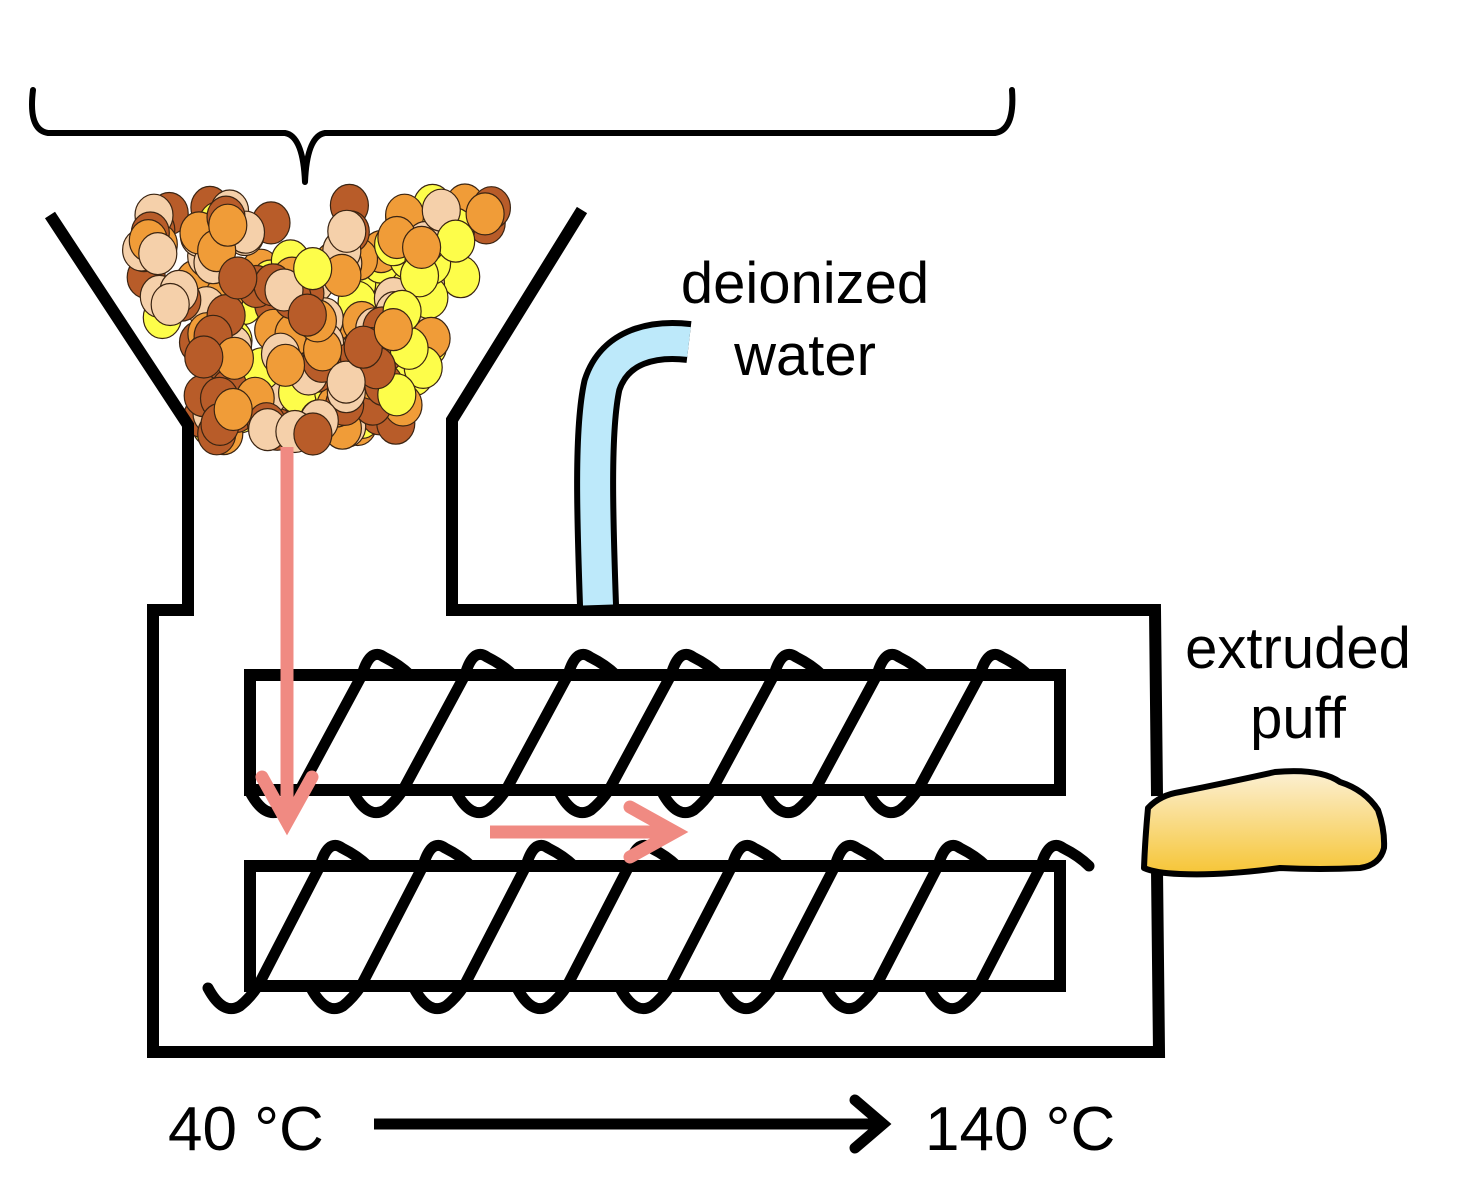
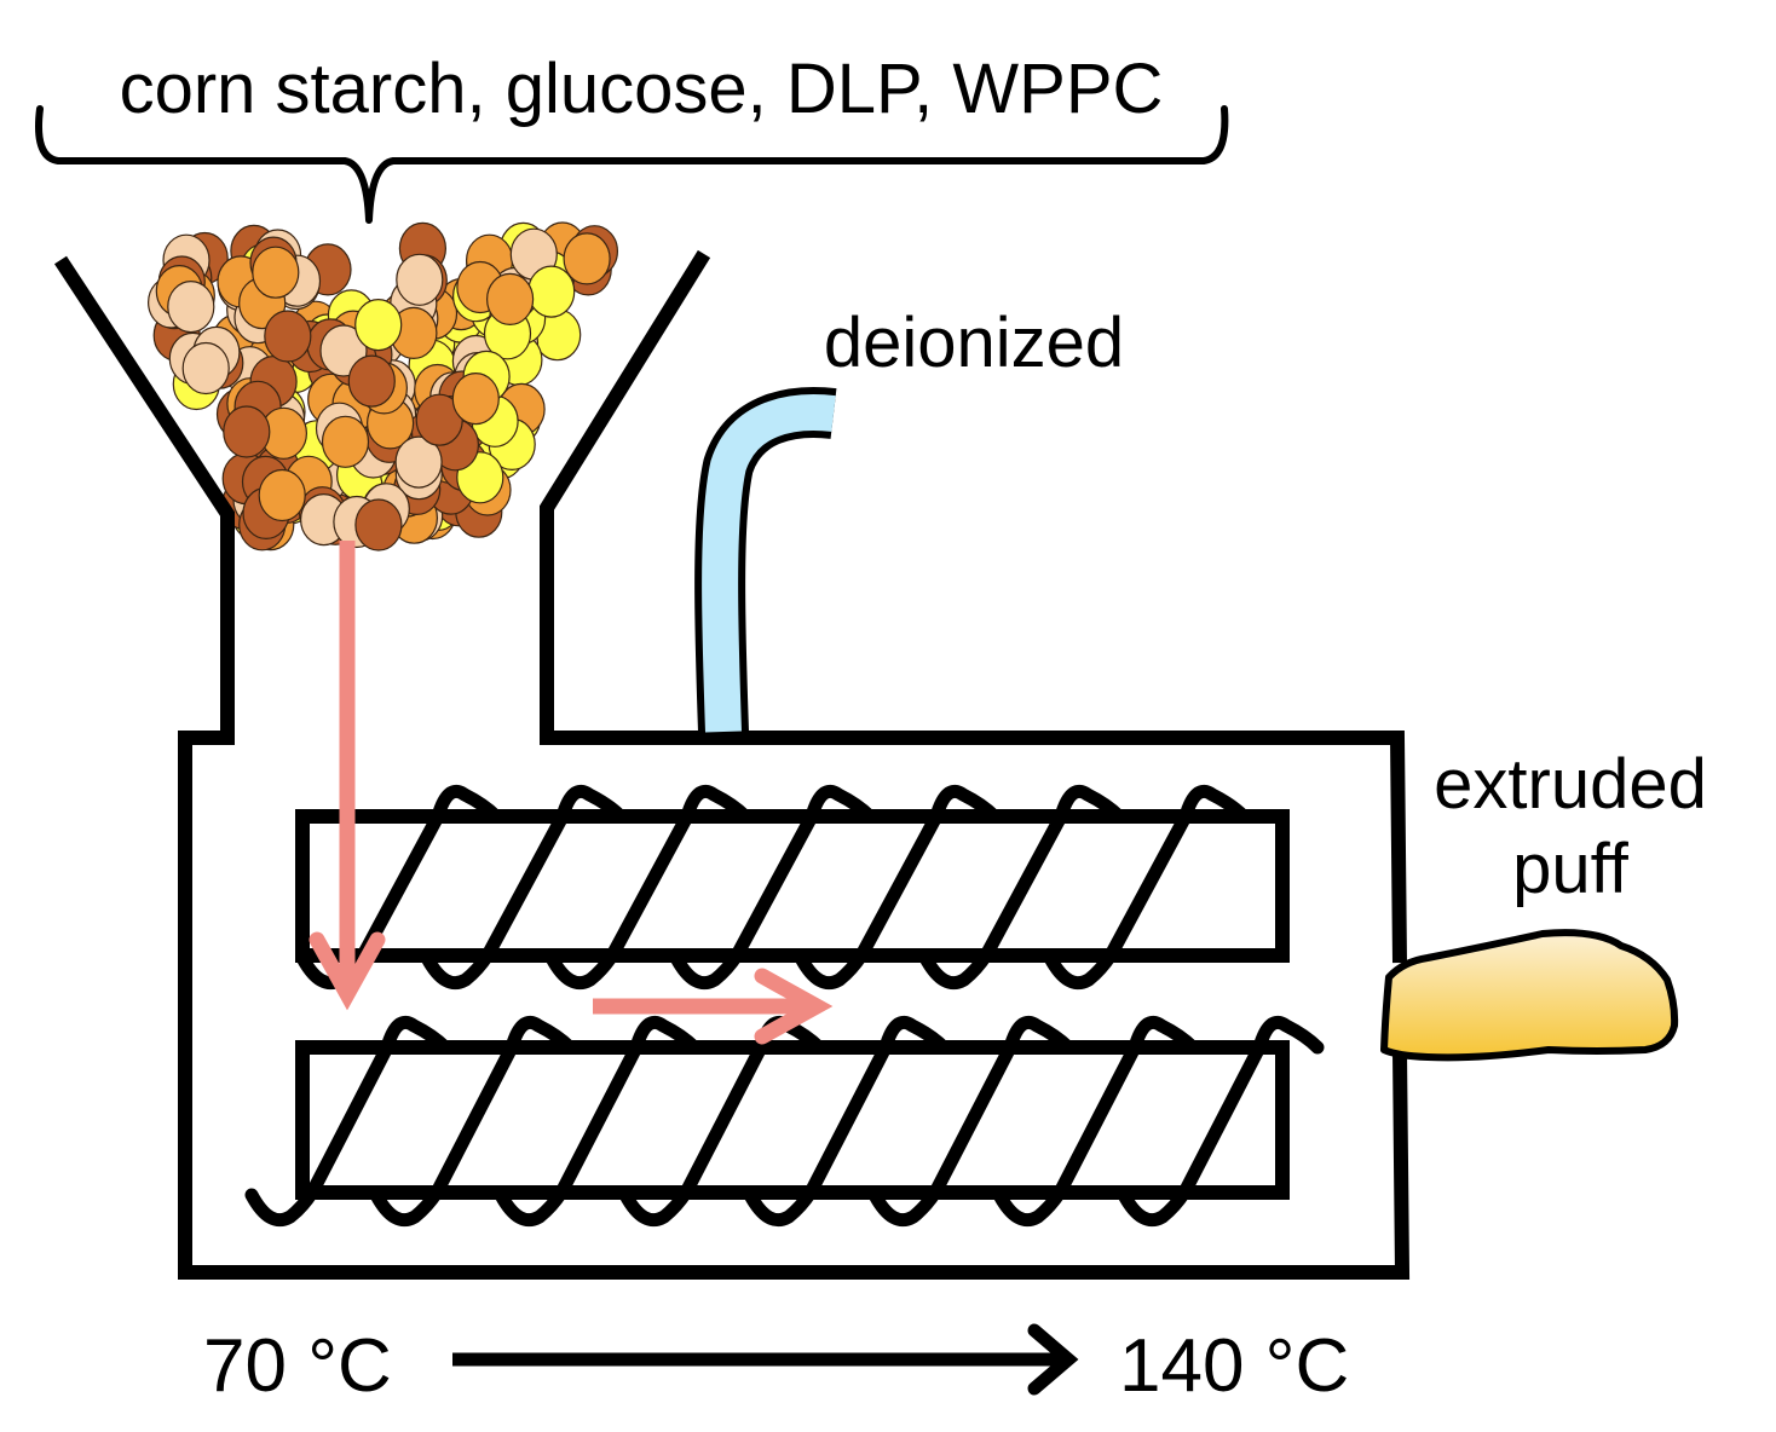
+ corn starch, glucose, DLP, WPPC
  deionized
- water
  extruded
  puff
- 40 °C
+ 70 °C
  140 °C
